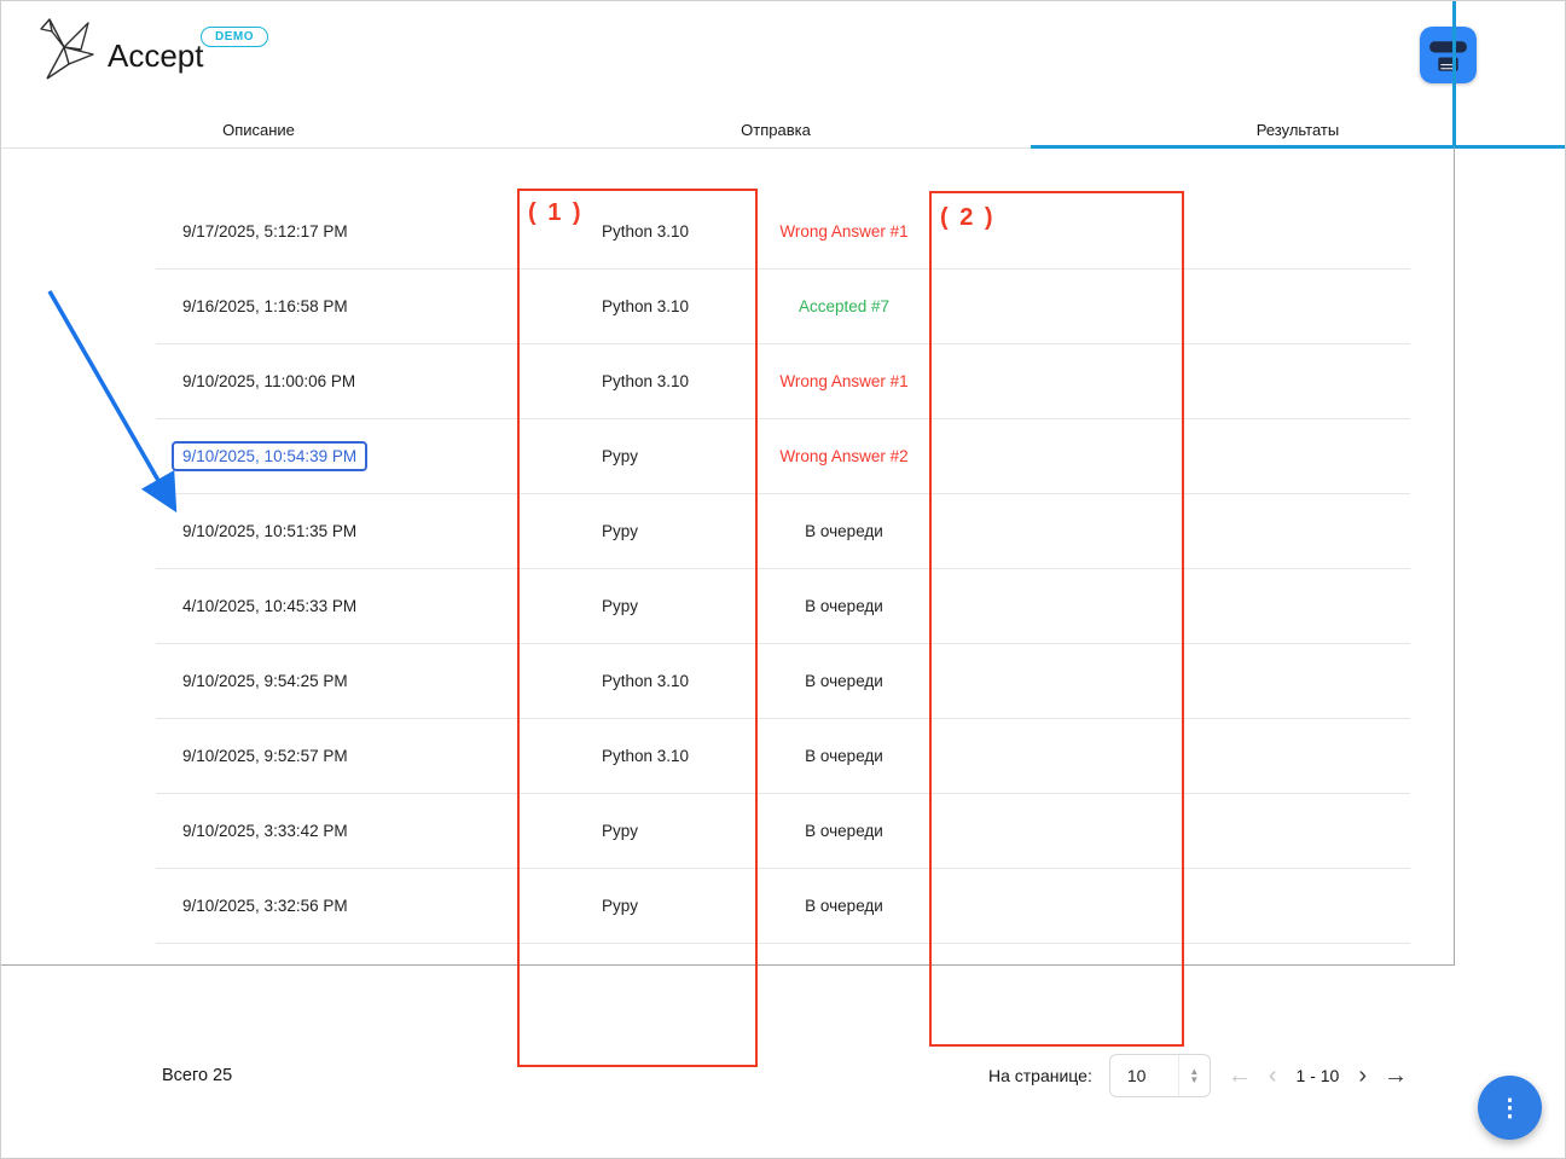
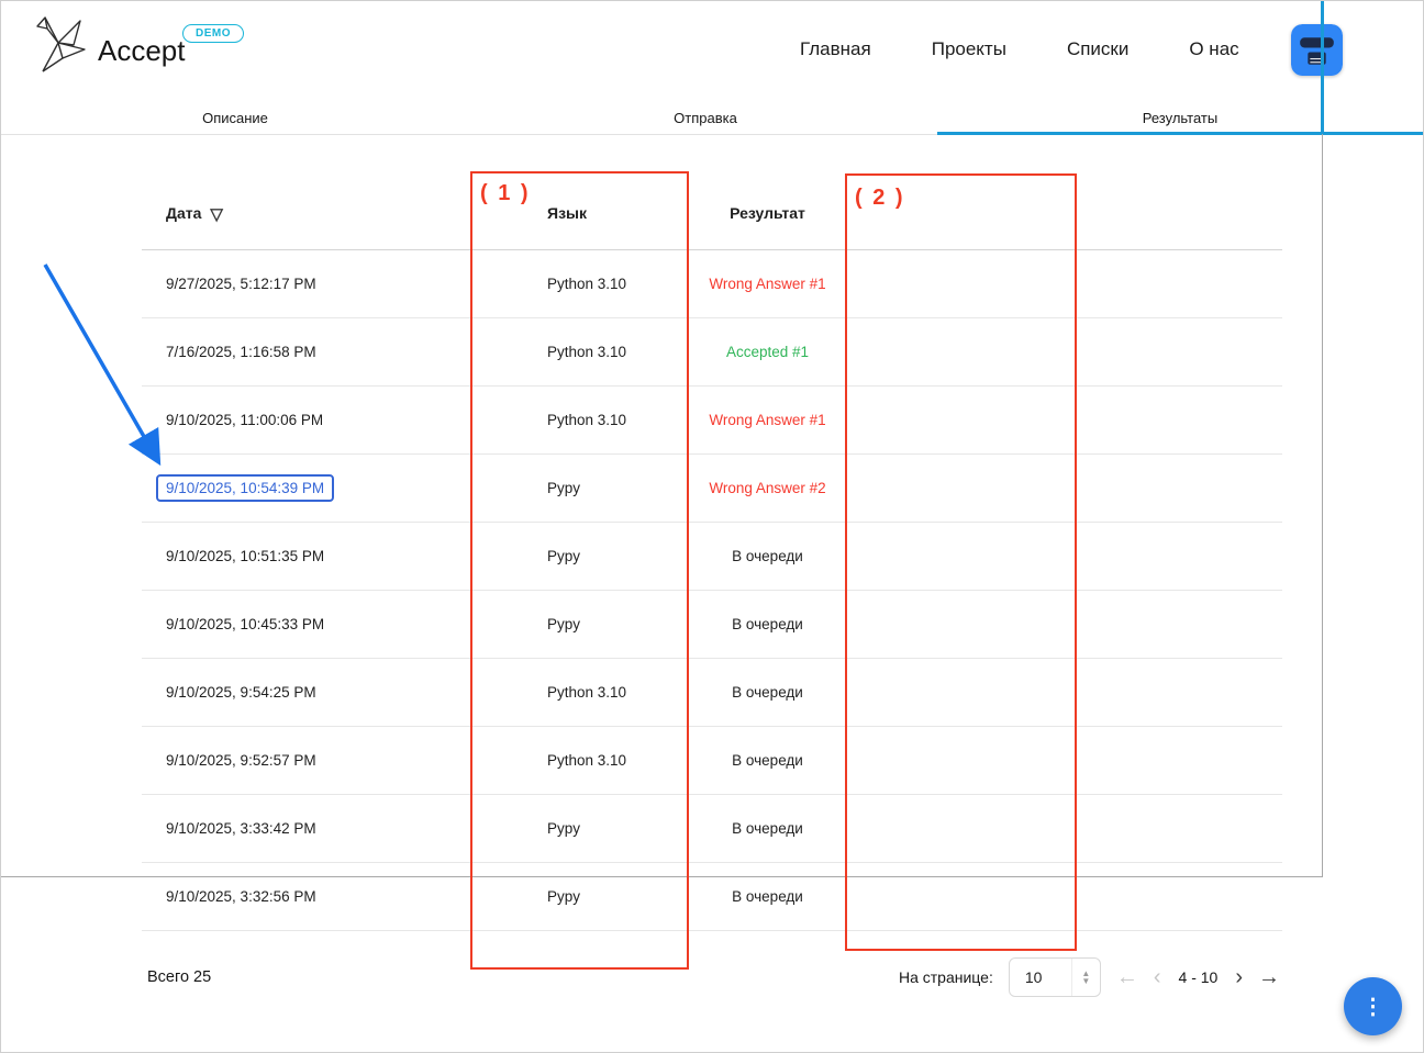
  Accept
  DEMO
+ Главная
+ Проекты
+ Списки
+ О нас
  Описание
  Отправка
  Результаты
+ Дата
+ ▽
+ Язык
+ Результат
- 9/17/2025, 5:12:17 PM
+ 9/27/2025, 5:12:17 PM
  Python 3.10
  Wrong Answer #1
- 9/16/2025, 1:16:58 PM
+ 7/16/2025, 1:16:58 PM
  Python 3.10
- Accepted #7
+ Accepted #1
  9/10/2025, 11:00:06 PM
  Python 3.10
  Wrong Answer #1
  9/10/2025, 10:54:39 PM
  Pypy
  Wrong Answer #2
  9/10/2025, 10:51:35 PM
  Pypy
  В очереди
- 4/10/2025, 10:45:33 PM
+ 9/10/2025, 10:45:33 PM
  Pypy
  В очереди
  9/10/2025, 9:54:25 PM
  Python 3.10
  В очереди
  9/10/2025, 9:52:57 PM
  Python 3.10
  В очереди
  9/10/2025, 3:33:42 PM
  Pypy
  В очереди
  9/10/2025, 3:32:56 PM
  Pypy
  В очереди
  Всего 25
  На странице:
  10
  ▲
  ▼
  ←
  ‹
- 1 - 10
+ 4 - 10
  ›
  →
  ⋮
  ( 1 )
  ( 2 )
